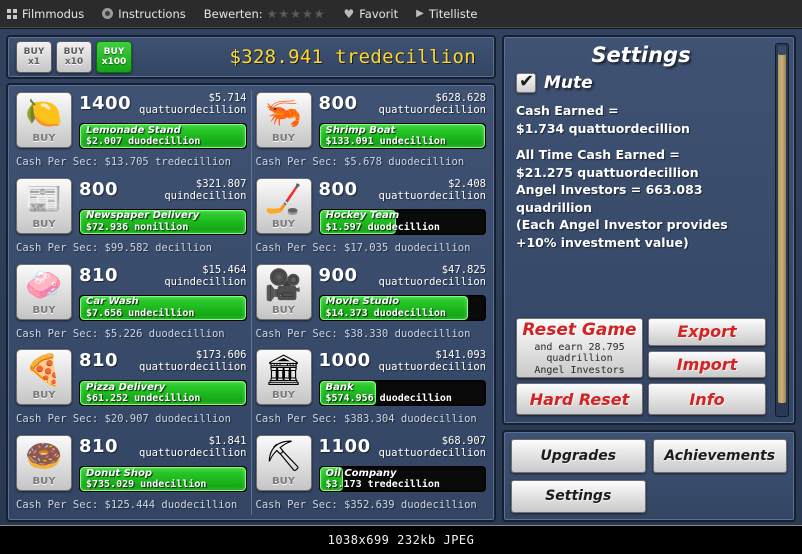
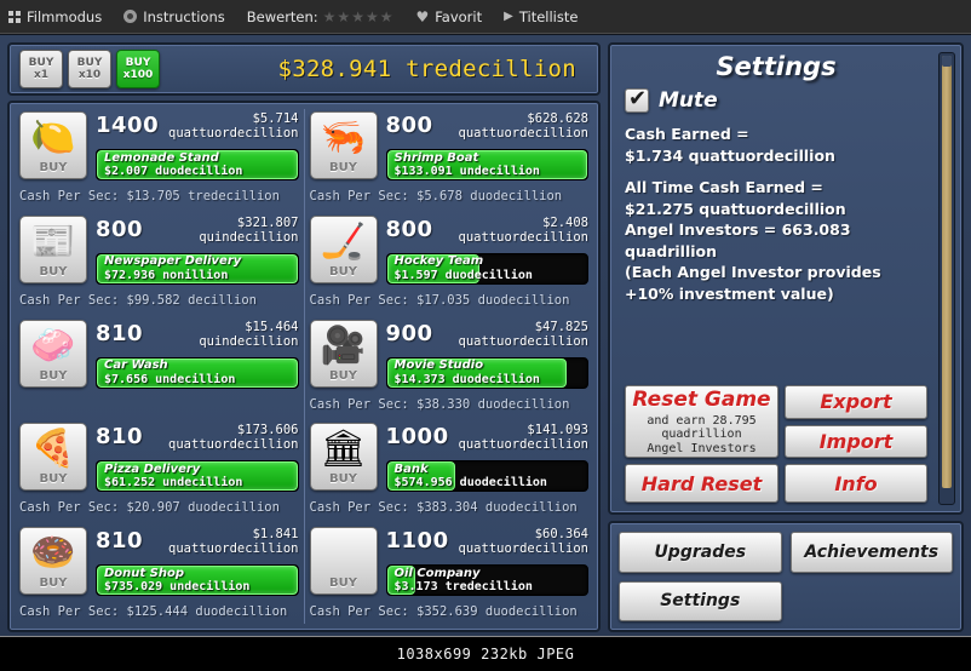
  Filmmodus
  Instructions
  Bewerten:
  ★★★★★
  ♥
  Favorit
  ▶
  Titelliste
  BUY
  x1
  BUY
  x10
  BUY
  x100
  $328.941 tredecillion
  🍋
  BUY
  1400
  $5.714
  quattuordecillion
  Lemonade Stand
  $2.007 duodecillion
  Cash Per Sec: $13.705 tredecillion
  📰
  BUY
  800
  $321.807
  quindecillion
  Newspaper Delivery
  $72.936 nonillion
  Cash Per Sec: $99.582 decillion
  🧼
  BUY
  810
  $15.464
  quindecillion
  Car Wash
  $7.656 undecillion
- Cash Per Sec: $5.226 duodecillion
  🍕
  BUY
  810
  $173.606
  quattuordecillion
  Pizza Delivery
  $61.252 undecillion
  Cash Per Sec: $20.907 duodecillion
  🍩
  BUY
  810
  $1.841
  quattuordecillion
  Donut Shop
  $735.029 undecillion
  Cash Per Sec: $125.444 duodecillion
  🦐
  BUY
  800
  $628.628
  quattuordecillion
  Shrimp Boat
  $133.091 undecillion
  Cash Per Sec: $5.678 duodecillion
  🏒
  BUY
  800
  $2.408
  quattuordecillion
  Hockey Team
  $1.597 duodecillion
  Cash Per Sec: $17.035 duodecillion
  🎥
  BUY
  900
  $47.825
  quattuordecillion
  Movie Studio
  $14.373 duodecillion
  Cash Per Sec: $38.330 duodecillion
  🏛
  BUY
  1000
  $141.093
  quattuordecillion
  Bank
  $574.956 duodecillion
  Cash Per Sec: $383.304 duodecillion
- ⛏
  BUY
  1100
- $68.907
+ $60.364
  quattuordecillion
  Oil Company
  $3.173 tredecillion
  Cash Per Sec: $352.639 duodecillion
  Settings
  Mute
  Cash Earned =
  $1.734 quattuordecillion
  All Time Cash Earned =
  $21.275 quattuordecillion
  Angel Investors = 663.083
  quadrillion
  (Each Angel Investor provides
  +10% investment value)
  Reset Game
  and earn 28.795
  quadrillion
  Angel Investors
  Export
  Import
  Hard Reset
  Info
  Upgrades
  Achievements
  Settings
  1038x699 232kb JPEG
